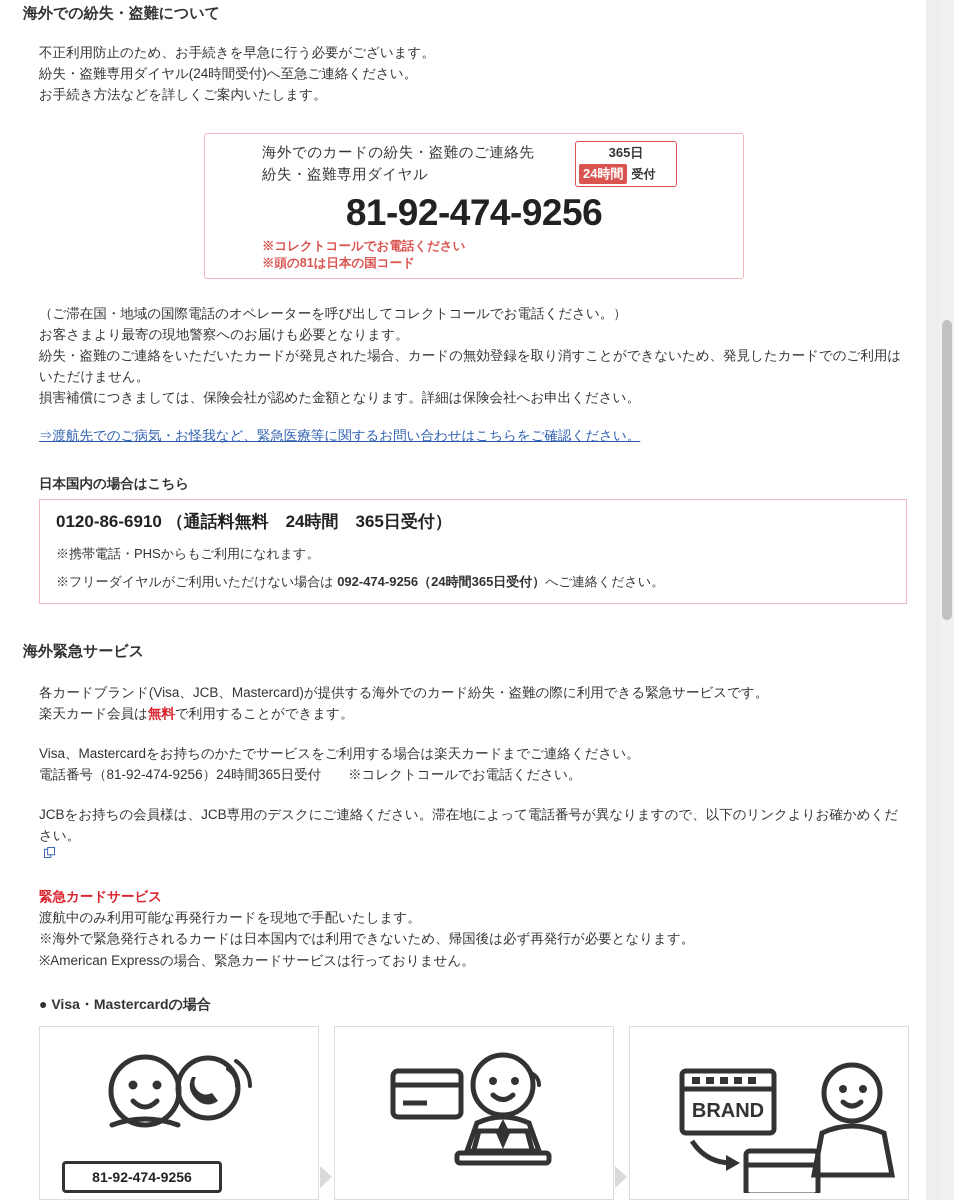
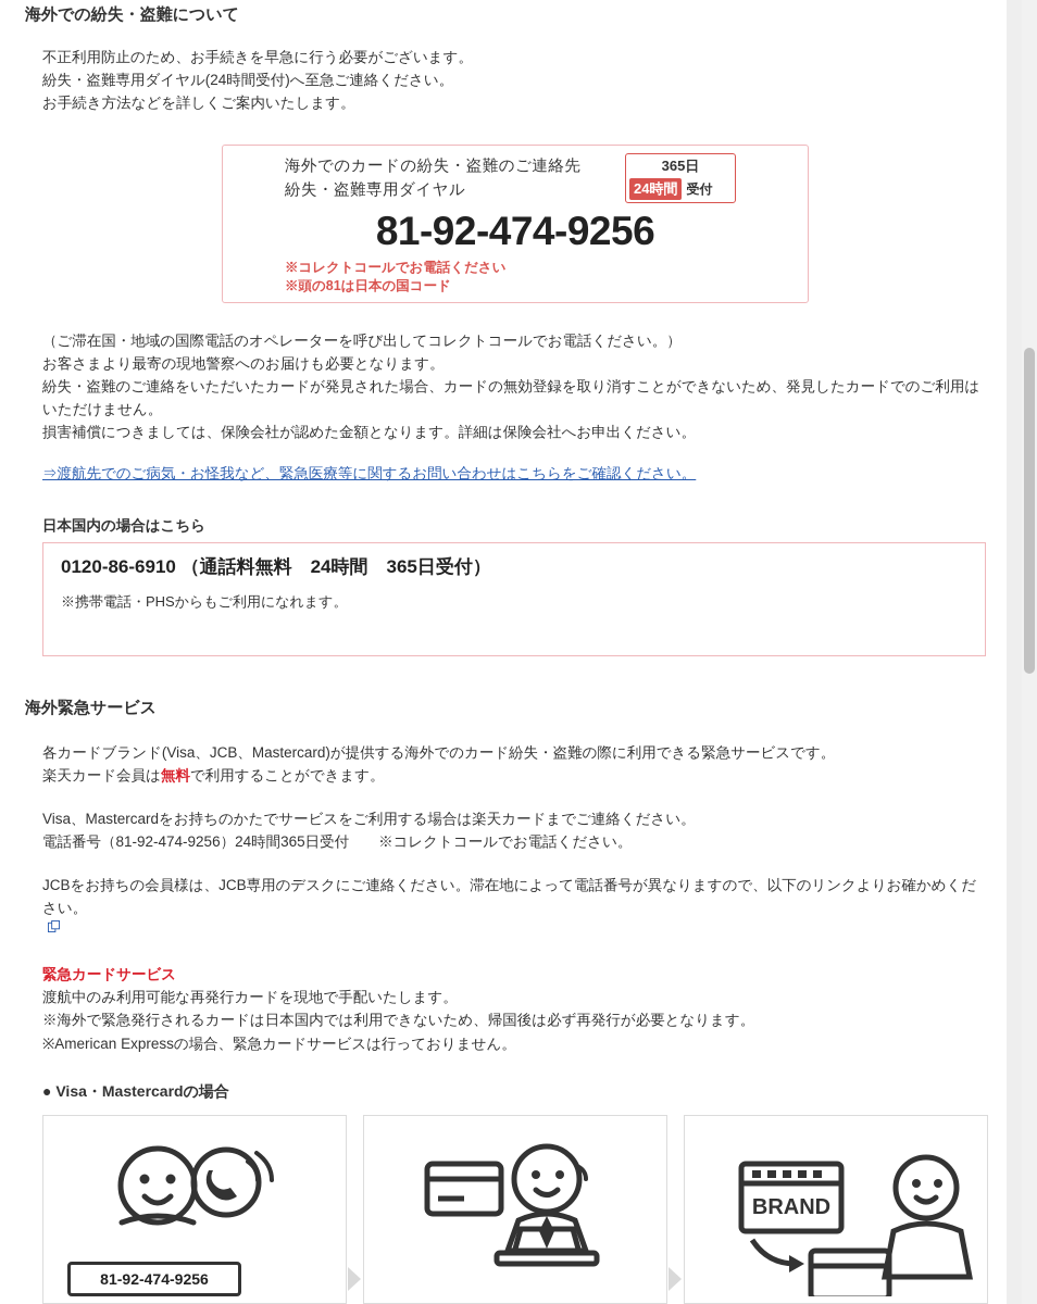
  海外での紛失・盗難について
  不正利用防止のため、お手続きを早急に行う必要がございます。
  紛失・盗難専用ダイヤル(24時間受付)へ至急ご連絡ください。
  お手続き方法などを詳しくご案内いたします。
  海外でのカードの紛失・盗難のご連絡先
  紛失・盗難専用ダイヤル
  365日
  24時間
  受付
  81-92-474-9256
  ※コレクトコールでお電話ください
  ※頭の81は日本の国コード
  （ご滞在国・地域の国際電話のオペレーターを呼び出してコレクトコールでお電話ください。）
  お客さまより最寄の現地警察へのお届けも必要となります。
  紛失・盗難のご連絡をいただいたカードが発見された場合、カードの無効登録を取り消すことができないため、発見したカードでのご利用はいただけません。
  損害補償につきましては、保険会社が認めた金額となります。詳細は保険会社へお申出ください。
  ⇒渡航先でのご病気・お怪我など、緊急医療等に関するお問い合わせはこちらをご確認ください。
  日本国内の場合はこちら
  0120-86-6910 （通話料無料 24時間 365日受付）
  ※携帯電話・PHSからもご利用になれます。
- ※フリーダイヤルがご利用いただけない場合は 092-474-9256（24時間365日受付）へご連絡ください。
  海外緊急サービス
  各カードブランド(Visa、JCB、Mastercard)が提供する海外でのカード紛失・盗難の際に利用できる緊急サービスです。
  楽天カード会員は無料で利用することができます。
  Visa、Mastercardをお持ちのかたでサービスをご利用する場合は楽天カードまでご連絡ください。
  電話番号（81-92-474-9256）24時間365日受付 ※コレクトコールでお電話ください。
  JCBをお持ちの会員様は、JCB専用のデスクにご連絡ください。滞在地によって電話番号が異なりますので、以下のリンクよりお確かめください。
  緊急カードサービス
  渡航中のみ利用可能な再発行カードを現地で手配いたします。
  ※海外で緊急発行されるカードは日本国内では利用できないため、帰国後は必ず再発行が必要となります。
  ※American Expressの場合、緊急カードサービスは行っておりません。
  ● Visa・Mastercardの場合
  81-92-474-9256
  BRAND
